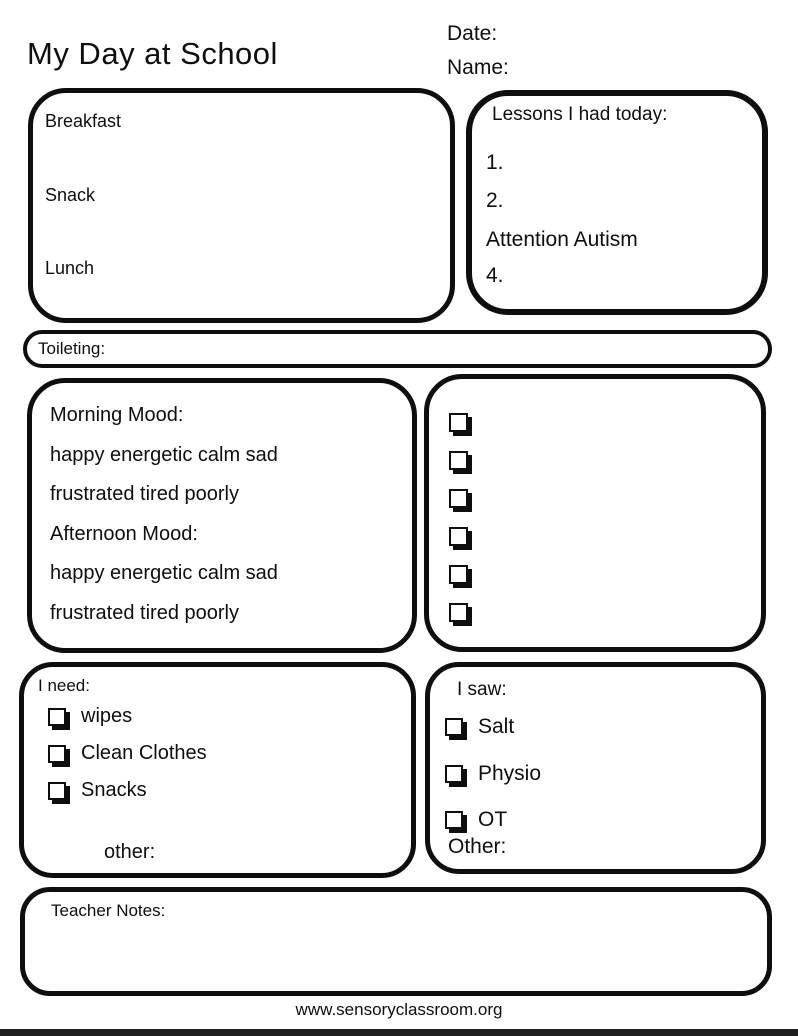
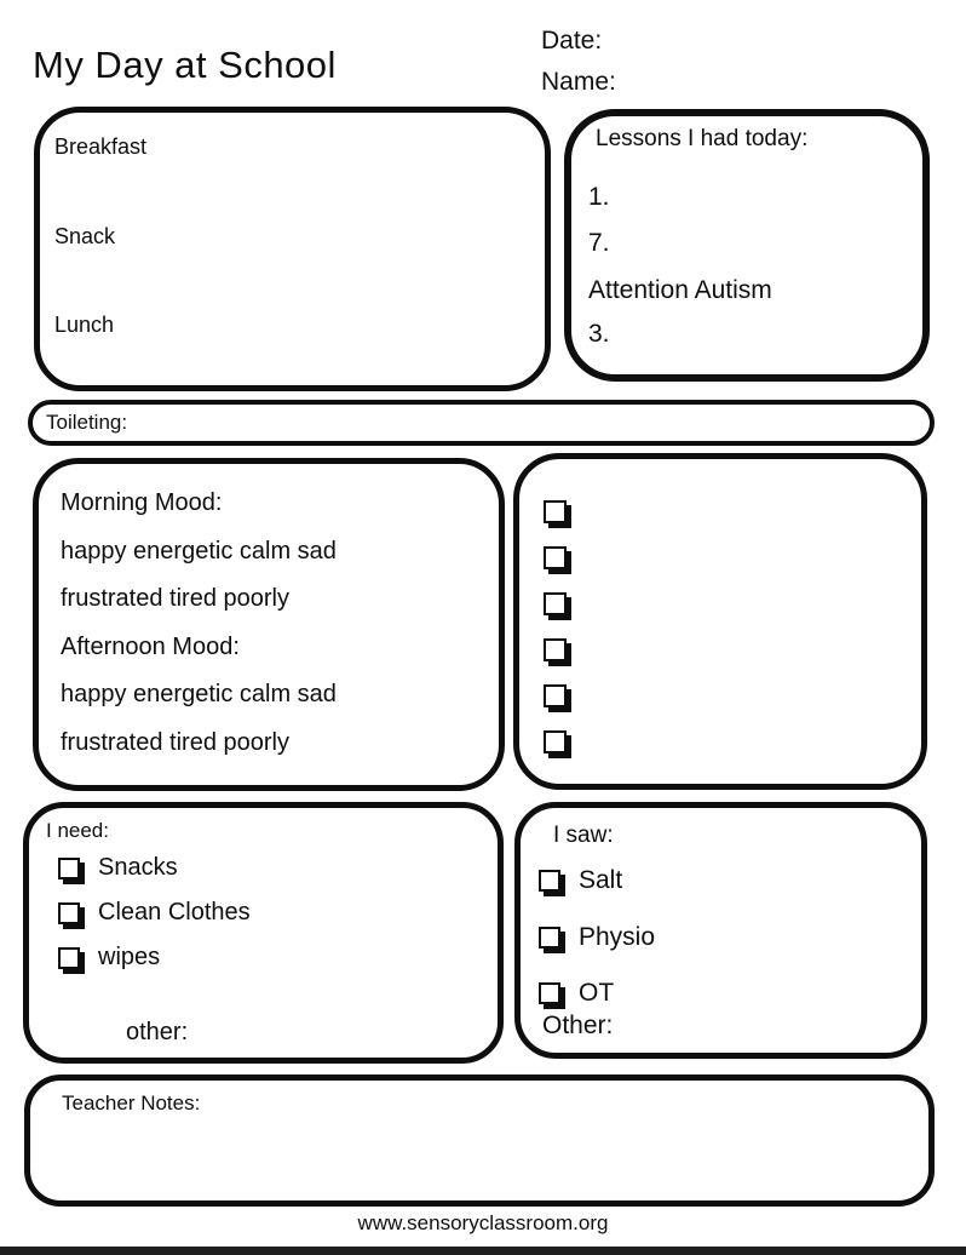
  My Day at School
  Date:
  Name:
  Breakfast
  Snack
  Lunch
  Lessons I had today:
  1.
- 2.
+ 7.
  Attention Autism
- 4.
+ 3.
  Toileting:
  Morning Mood:
  happy energetic calm sad
  frustrated tired poorly
  Afternoon Mood:
  happy energetic calm sad
  frustrated tired poorly
  I need:
- wipes
+ Snacks
  Clean Clothes
- Snacks
+ wipes
  other:
  I saw:
  Salt
  Physio
  OT
  Other:
  Teacher Notes:
  www.sensoryclassroom.org
